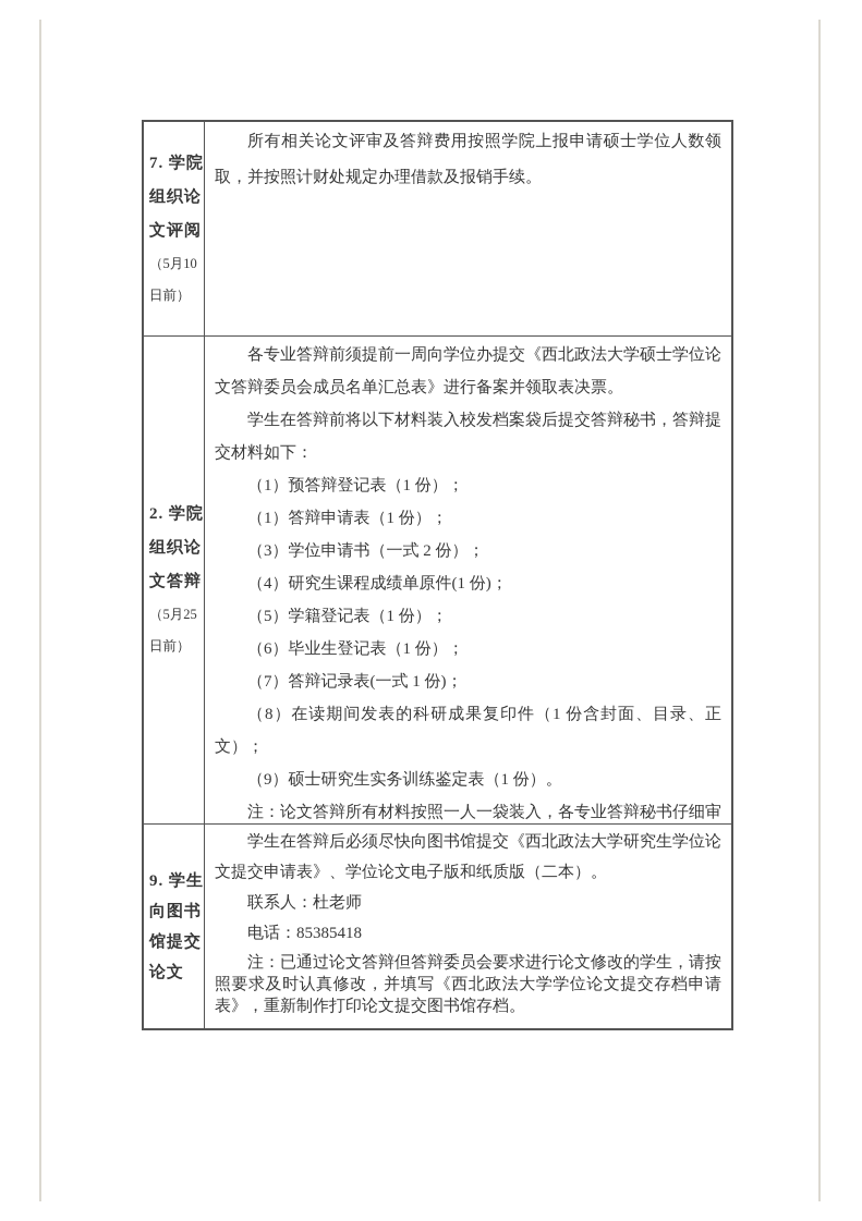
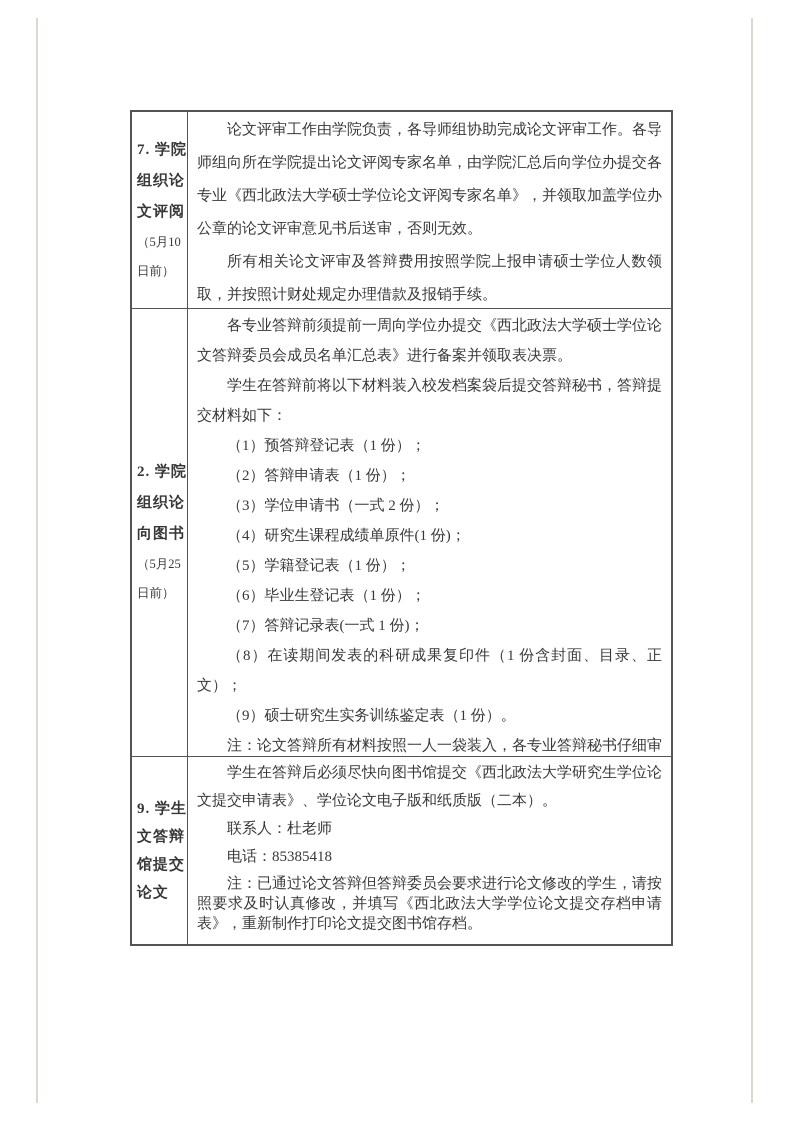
  7. 学院
  组织论
  文评阅
  （5月10
  日前）
+ 论文评审工作由学院负责，各导师组协助完成论文评审工作。各导师组向所在学院提出论文评阅专家名单，由学院汇总后向学位办提交各专业《西北政法大学硕士学位论文评阅专家名单》，并领取加盖学位办公章的论文评审意见书后送审，否则无效。
  所有相关论文评审及答辩费用按照学院上报申请硕士学位人数领取，并按照计财处规定办理借款及报销手续。
  2. 学院
  组织论
- 文答辩
+ 向图书
  （5月25
  日前）
  各专业答辩前须提前一周向学位办提交《西北政法大学硕士学位论文答辩委员会成员名单汇总表》进行备案并领取表决票。
  学生在答辩前将以下材料装入校发档案袋后提交答辩秘书，答辩提交材料如下：
  （1）预答辩登记表（1 份）；
- （1）答辩申请表（1 份）；
+ （2）答辩申请表（1 份）；
  （3）学位申请书（一式 2 份）；
  （4）研究生课程成绩单原件(1 份)；
  （5）学籍登记表（1 份）；
  （6）毕业生登记表（1 份）；
  （7）答辩记录表(一式 1 份)；
  （8）在读期间发表的科研成果复印件（1 份含封面、目录、正文）；
  （9）硕士研究生实务训练鉴定表（1 份）。
  9. 学生
- 向图书
+ 文答辩
  馆提交
  论文
  学生在答辩后必须尽快向图书馆提交《西北政法大学研究生学位论文提交申请表》、学位论文电子版和纸质版（二本）。
  联系人：杜老师
  电话：85385418
  注：已通过论文答辩但答辩委员会要求进行论文修改的学生，请按照要求及时认真修改，并填写《西北政法大学学位论文提交存档申请表》，重新制作打印论文提交图书馆存档。
